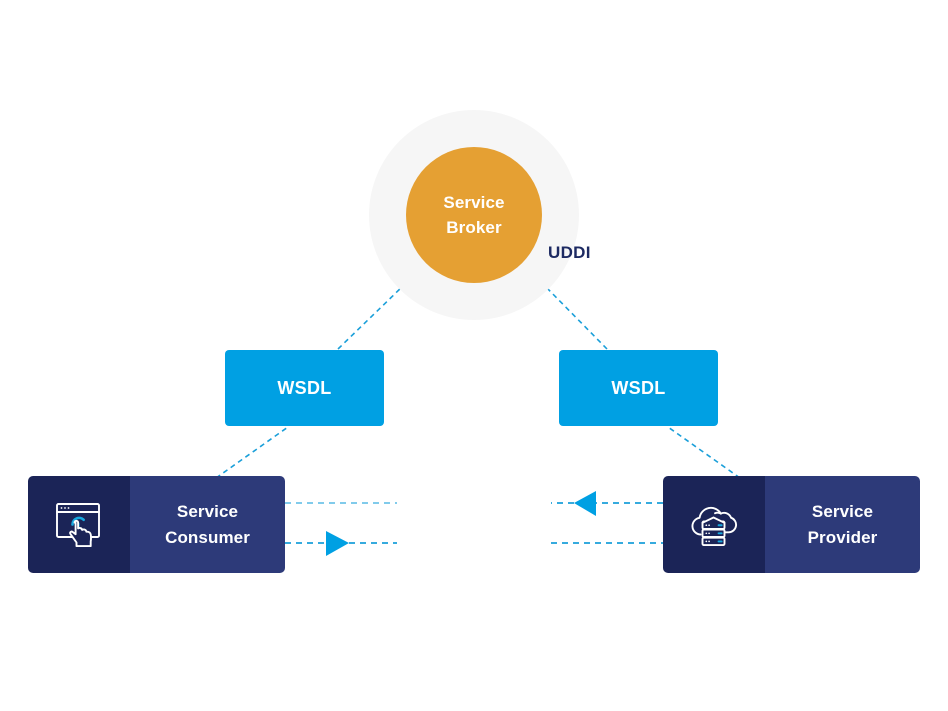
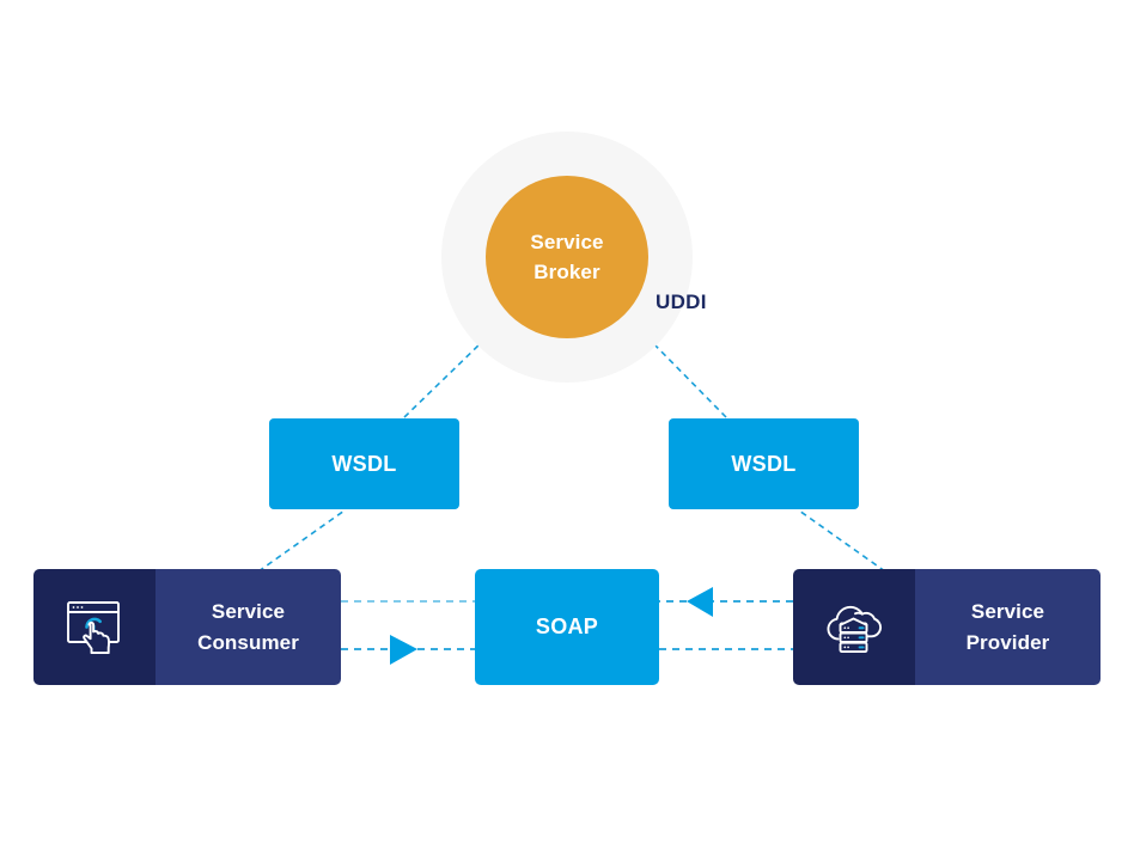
  Service
  Broker
  UDDI
  WSDL
  WSDL
+ SOAP
  Service
  Consumer
  Service
  Provider
